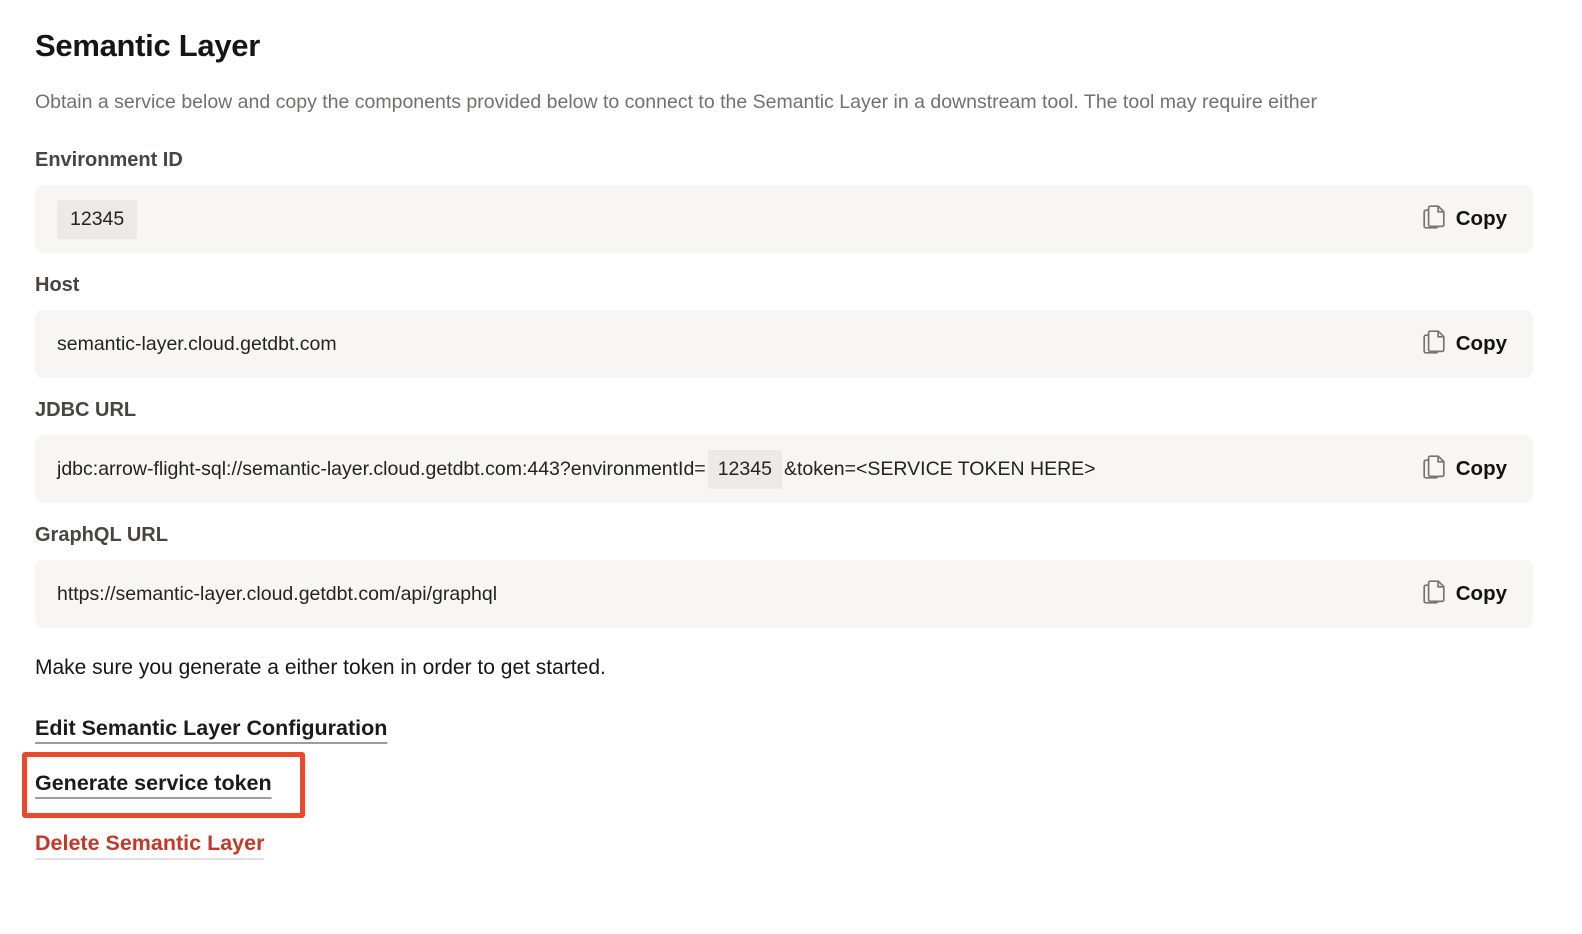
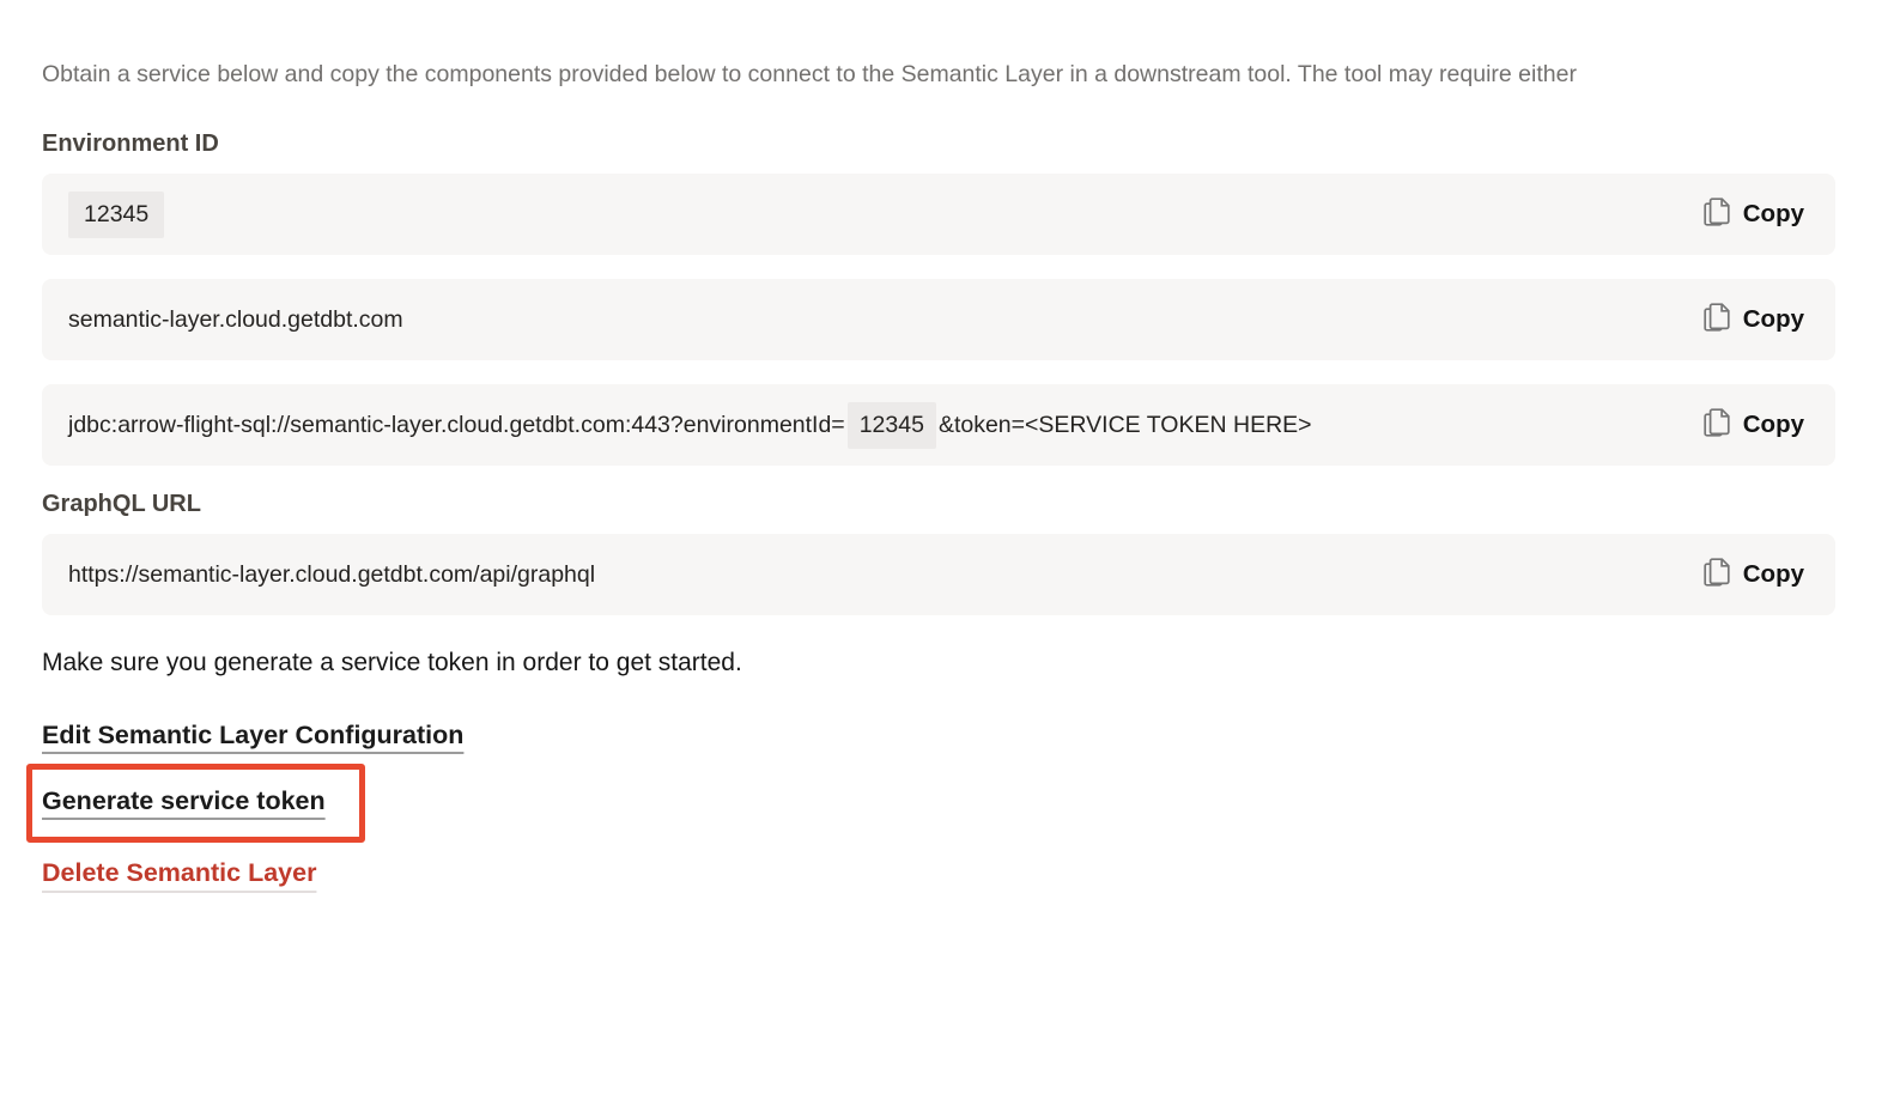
- Semantic Layer
  Obtain a service below and copy the components provided below to connect to the Semantic Layer in a downstream tool. The tool may require either
  Environment ID
  12345
  Copy
- Host
  semantic-layer.cloud.getdbt.com
  Copy
- JDBC URL
  jdbc:arrow-flight-sql://semantic-layer.cloud.getdbt.com:443?environmentId=
  12345
  &token=<SERVICE TOKEN HERE>
  Copy
  GraphQL URL
  https://semantic-layer.cloud.getdbt.com/api/graphql
  Copy
- Make sure you generate a either token in order to get started.
+ Make sure you generate a service token in order to get started.
  Edit Semantic Layer Configuration
  Generate service token
  Delete Semantic Layer
